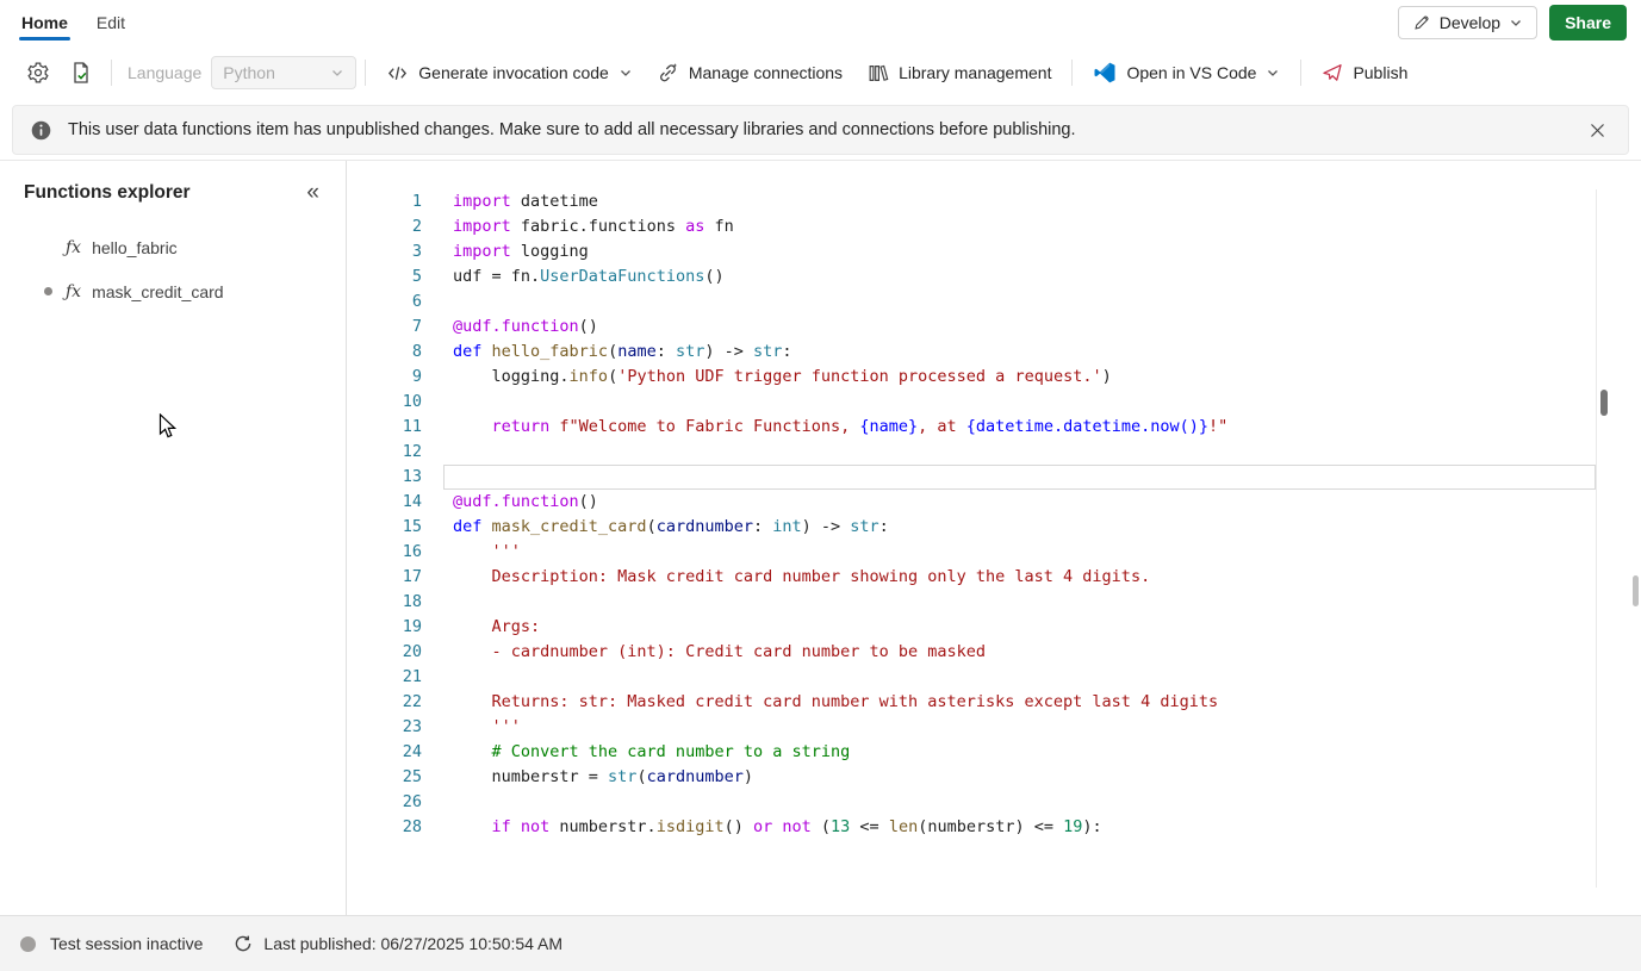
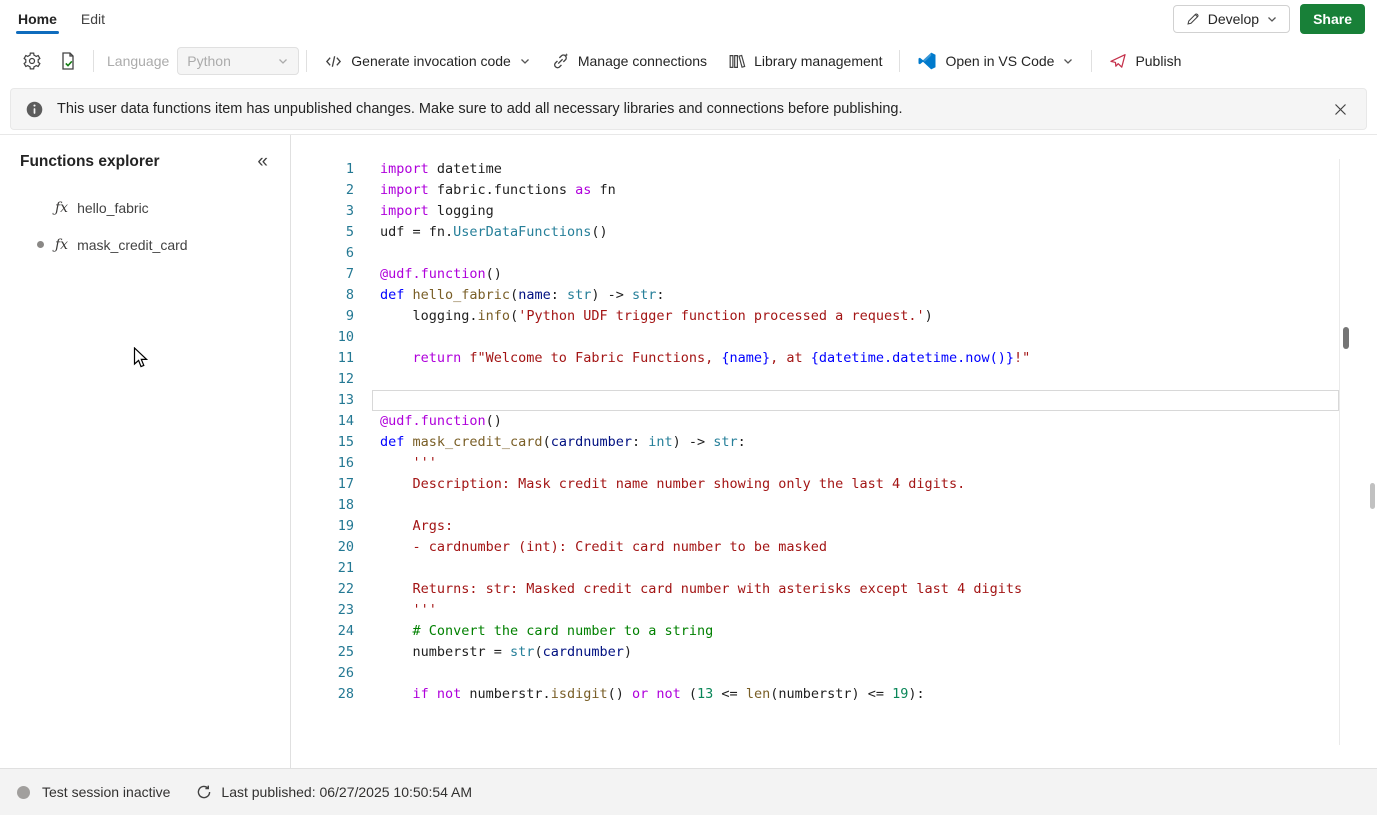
  Home
  Edit
  Develop
  Share
  Language
  Python
  Generate invocation code
  Manage connections
  Library management
  Open in VS Code
  Publish
  This user data functions item has unpublished changes. Make sure to add all necessary libraries and connections before publishing.
  Functions explorer
  «
  ƒx
  hello_fabric
  ƒx
  mask_credit_card
  1
  import datetime
  2
  import fabric.functions as fn
  3
  import logging
  5
  udf = fn.UserDataFunctions()
  6
  7
  @udf.function()
  8
  def hello_fabric(name: str) -> str:
  9
  logging.info('Python UDF trigger function processed a request.')
  10
  11
  return f"Welcome to Fabric Functions, {name}, at {datetime.datetime.now()}!"
  12
  13
  14
  @udf.function()
  15
  def mask_credit_card(cardnumber: int) -> str:
  16
  '''
  17
- Description: Mask credit card number showing only the last 4 digits.
+ Description: Mask credit name number showing only the last 4 digits.
  18
  19
  Args:
  20
  - cardnumber (int): Credit card number to be masked
  21
  22
  Returns: str: Masked credit card number with asterisks except last 4 digits
  23
  '''
  24
  # Convert the card number to a string
  25
  numberstr = str(cardnumber)
  26
  28
  if not numberstr.isdigit() or not (13 <= len(numberstr) <= 19):
  Test session inactive
  Last published: 06/27/2025 10:50:54 AM
